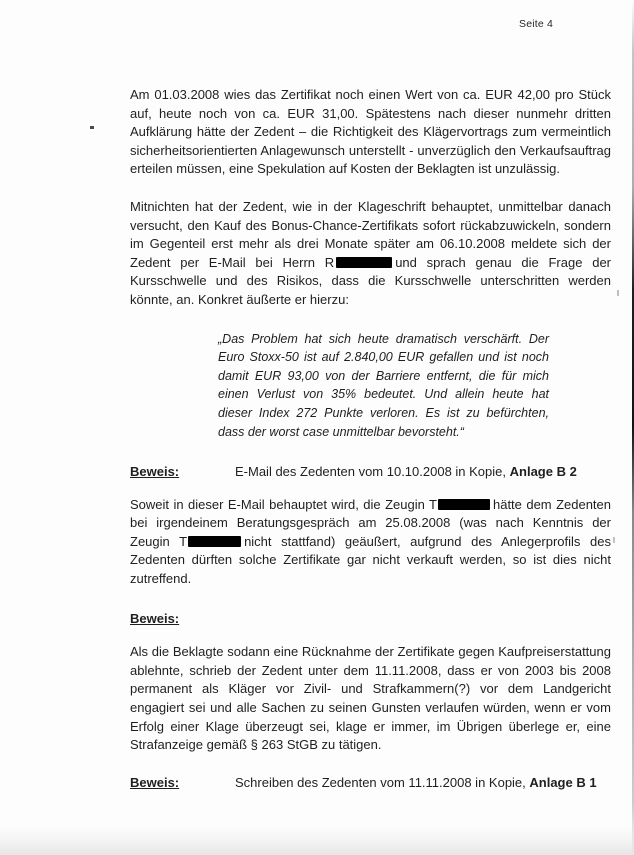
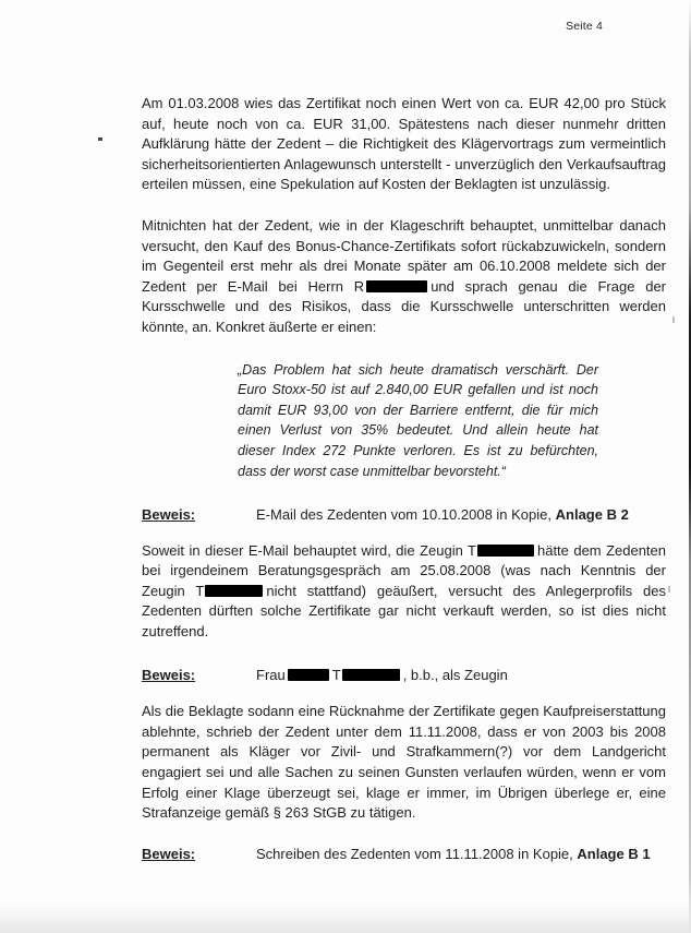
  Seite 4
  Am 01.03.2008 wies das Zertifikat noch einen Wert von ca. EUR 42,00 pro Stück auf, heute noch von ca. EUR 31,00. Spätestens nach dieser nunmehr dritten Aufklärung hätte der Zedent – die Richtigkeit des Klägervortrags zum vermeintlich sicherheitsorientierten Anlagewunsch unterstellt - unverzüglich den Verkaufsauftrag erteilen müssen, eine Spekulation auf Kosten der Beklagten ist unzulässig.
- Mitnichten hat der Zedent, wie in der Klageschrift behauptet, unmittelbar danach versucht, den Kauf des Bonus-Chance-Zertifikats sofort rückabzuwickeln, sondern im Gegenteil erst mehr als drei Monate später am 06.10.2008 meldete sich der Zedent per E-Mail bei Herrn R und sprach genau die Frage der Kursschwelle und des Risikos, dass die Kursschwelle unterschritten werden könnte, an. Konkret äußerte er hierzu:
+ Mitnichten hat der Zedent, wie in der Klageschrift behauptet, unmittelbar danach versucht, den Kauf des Bonus-Chance-Zertifikats sofort rückabzuwickeln, sondern im Gegenteil erst mehr als drei Monate später am 06.10.2008 meldete sich der Zedent per E-Mail bei Herrn R und sprach genau die Frage der Kursschwelle und des Risikos, dass die Kursschwelle unterschritten werden könnte, an. Konkret äußerte er einen:
  „Das Problem hat sich heute dramatisch verschärft. Der Euro Stoxx-50 ist auf 2.840,00 EUR gefallen und ist noch damit EUR 93,00 von der Barriere entfernt, die für mich einen Verlust von 35% bedeutet. Und allein heute hat dieser Index 272 Punkte verloren. Es ist zu befürchten, dass der worst case unmittelbar bevorsteht.“
  Beweis:
  E-Mail des Zedenten vom 10.10.2008 in Kopie, Anlage B 2
- Soweit in dieser E-Mail behauptet wird, die Zeugin T hätte dem Zedenten bei irgendeinem Beratungsgespräch am 25.08.2008 (was nach Kenntnis der Zeugin T nicht stattfand) geäußert, aufgrund des Anlegerprofils des Zedenten dürften solche Zertifikate gar nicht verkauft werden, so ist dies nicht zutreffend.
+ Soweit in dieser E-Mail behauptet wird, die Zeugin T hätte dem Zedenten bei irgendeinem Beratungsgespräch am 25.08.2008 (was nach Kenntnis der Zeugin T nicht stattfand) geäußert, versucht des Anlegerprofils des Zedenten dürften solche Zertifikate gar nicht verkauft werden, so ist dies nicht zutreffend.
  Beweis:
+ Frau T , b.b., als Zeugin
  Als die Beklagte sodann eine Rücknahme der Zertifikate gegen Kaufpreiserstattung ablehnte, schrieb der Zedent unter dem 11.11.2008, dass er von 2003 bis 2008 permanent als Kläger vor Zivil- und Strafkammern(?) vor dem Landgericht engagiert sei und alle Sachen zu seinen Gunsten verlaufen würden, wenn er vom Erfolg einer Klage überzeugt sei, klage er immer, im Übrigen überlege er, eine Strafanzeige gemäß § 263 StGB zu tätigen.
  Beweis:
  Schreiben des Zedenten vom 11.11.2008 in Kopie, Anlage B 1
